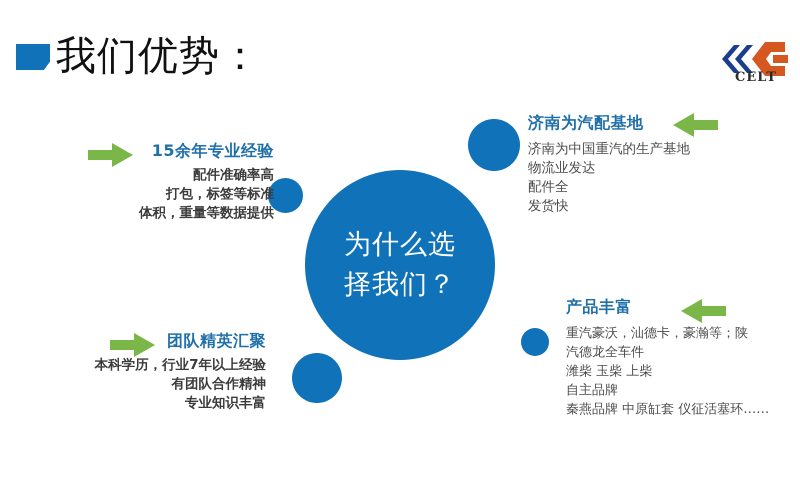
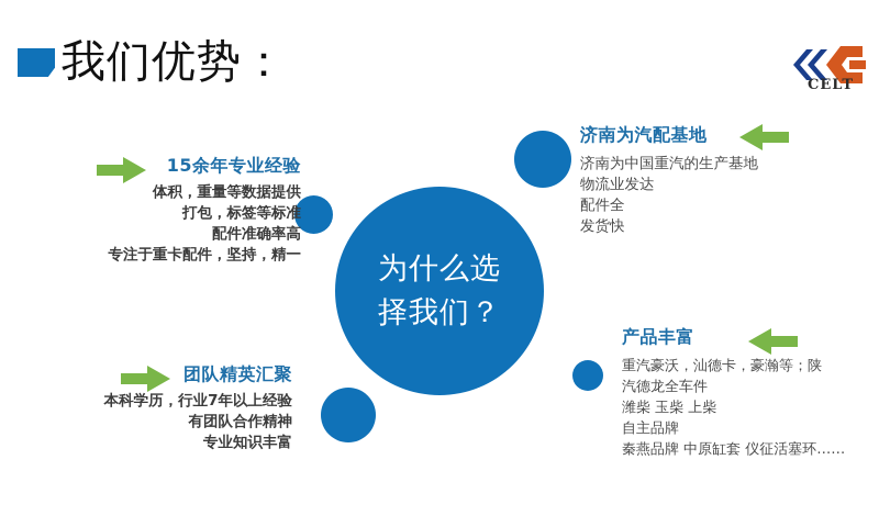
  我们优势：
  CELT
  为什么选
  择我们？
  15余年专业经验
- 配件准确率高
+ 体积，重量等数据提供
  打包，标签等标准
- 体积，重量等数据提供
+ 配件准确率高
+ 专注于重卡配件，坚持，精一
  团队精英汇聚
  本科学历，行业7年以上经验
  有团队合作精神
  专业知识丰富
  济南为汽配基地
  济南为中国重汽的生产基地
  物流业发达
  配件全
  发货快
  产品丰富
  重汽豪沃，汕德卡，豪瀚等；陕
  汽德龙全车件
  潍柴 玉柴 上柴
  自主品牌
  秦燕品牌 中原缸套 仪征活塞环……
